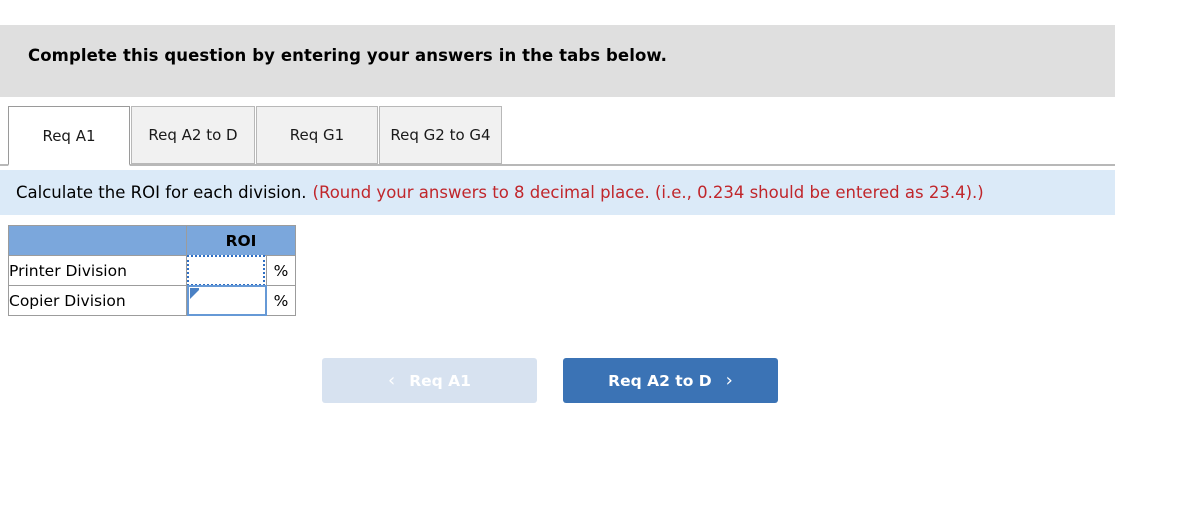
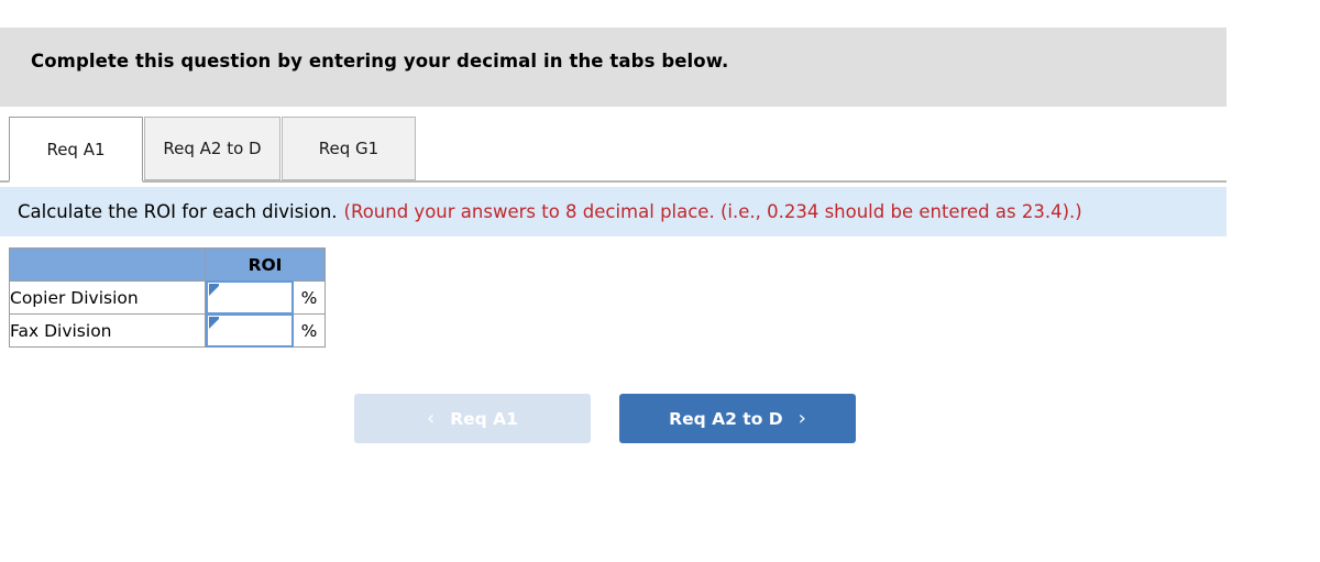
- Complete this question by entering your answers in the tabs below.
+ Complete this question by entering your decimal in the tabs below.
  Req A1
  Req A2 to D
  Req G1
- Req G2 to G4
  Calculate the ROI for each division. (Round your answers to 8 decimal place. (i.e., 0.234 should be entered as 23.4).)
  	ROI
- Printer Division		%
  Copier Division		%
+ Fax Division		%
  ‹
  Req A1
  Req A2 to D
  ›
